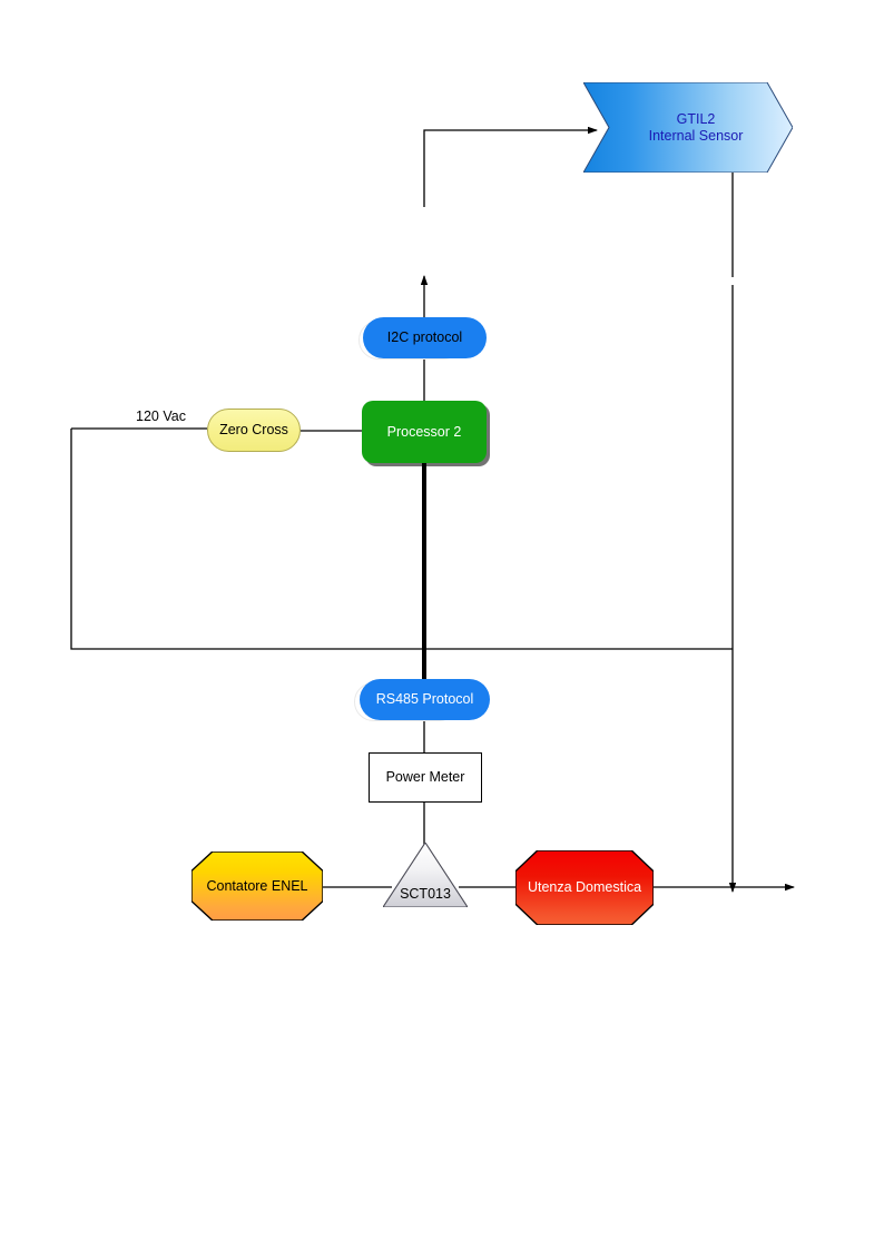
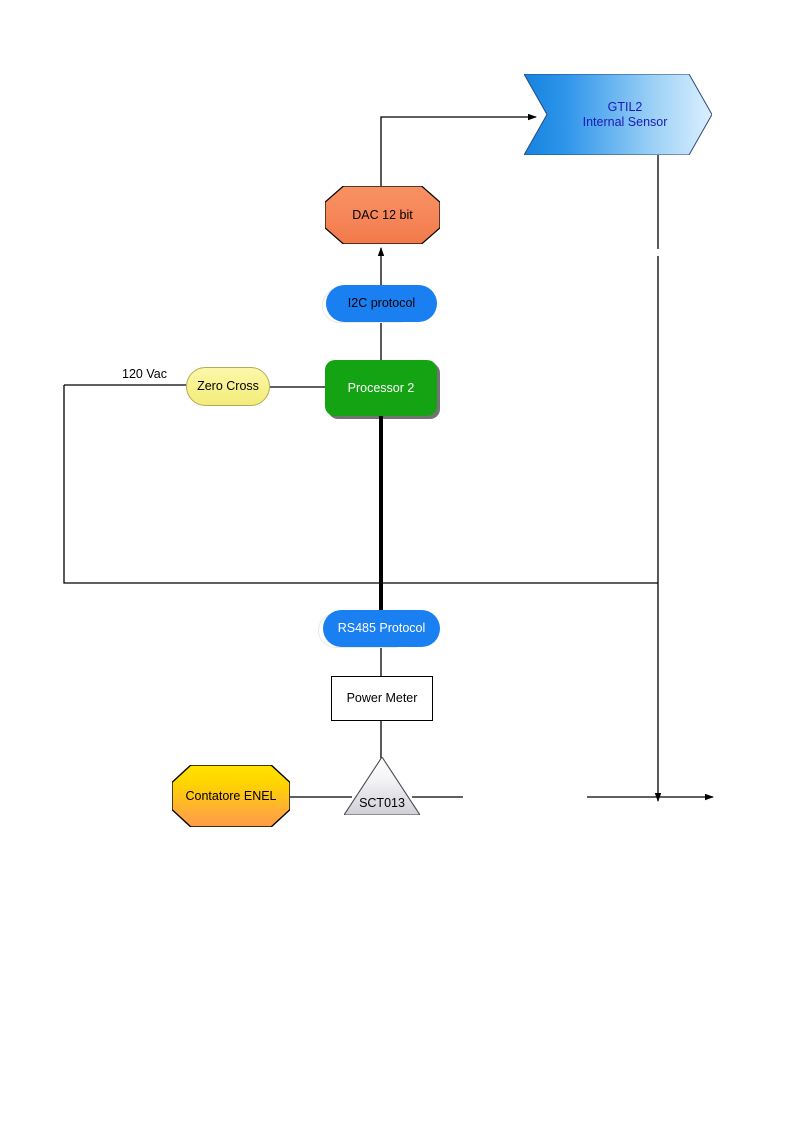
  GTIL2
  Internal Sensor
+ DAC 12 bit
  I2C protocol
  Zero Cross
  Processor 2
  RS485 Protocol
  Power Meter
  SCT013
  Contatore ENEL
- Utenza Domestica
  120 Vac
